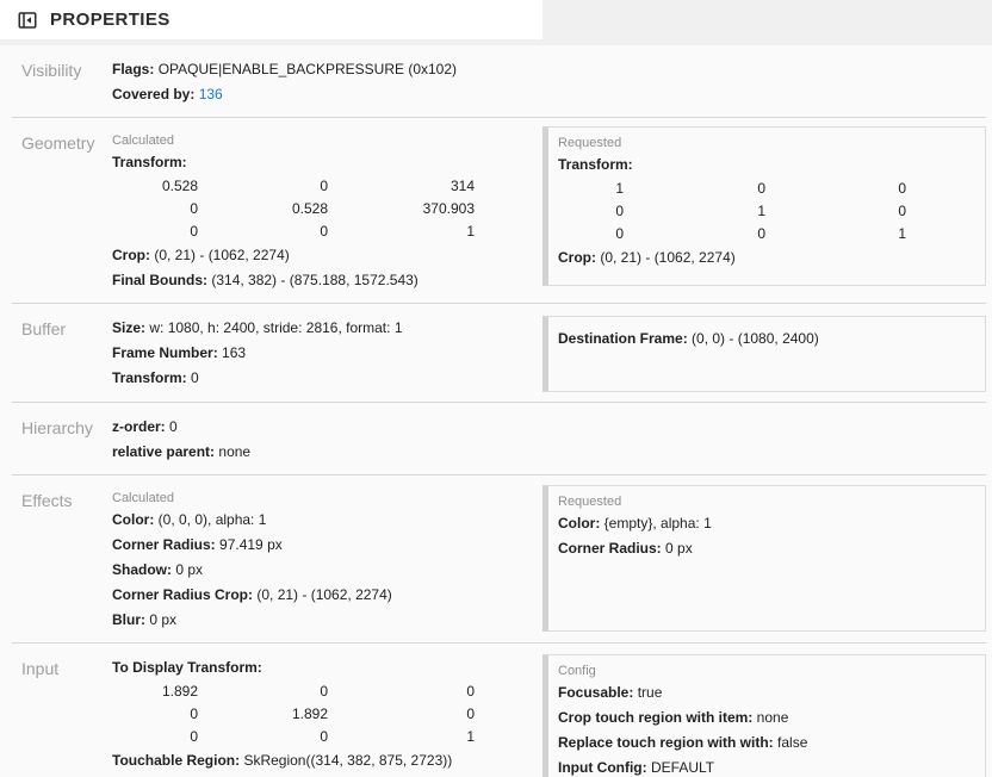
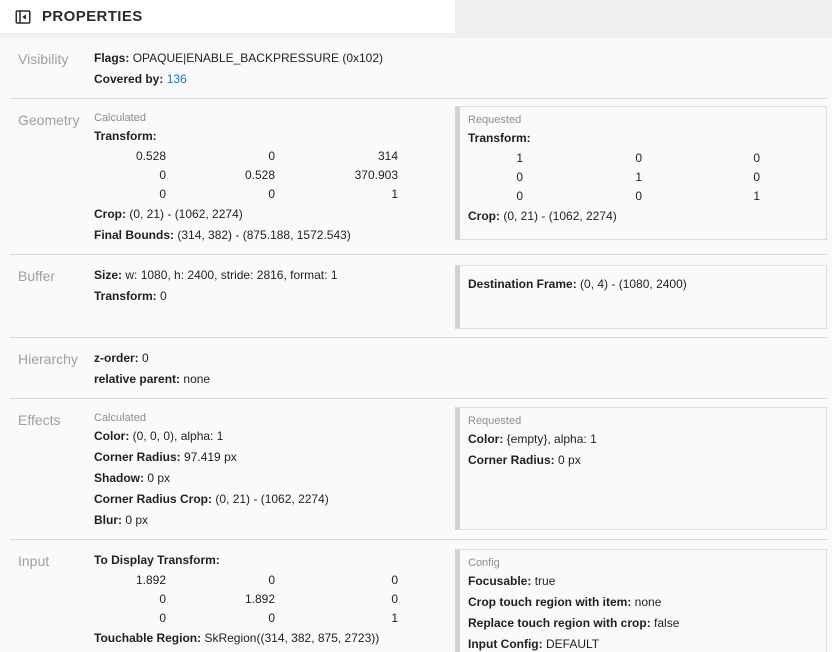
  PROPERTIES
  Visibility
  Flags: OPAQUE|ENABLE_BACKPRESSURE (0x102)
  Covered by: 136
  Geometry
  Calculated
  Transform:
  0.528	0	314
  0	0.528	370.903
  0	0	1
  Crop: (0, 21) - (1062, 2274)
  Final Bounds: (314, 382) - (875.188, 1572.543)
  Requested
  Transform:
  1	0	0
  0	1	0
  0	0	1
  Crop: (0, 21) - (1062, 2274)
  Buffer
  Size: w: 1080, h: 2400, stride: 2816, format: 1
- Frame Number: 163
  Transform: 0
- Destination Frame: (0, 0) - (1080, 2400)
+ Destination Frame: (0, 4) - (1080, 2400)
  Hierarchy
  z-order: 0
  relative parent: none
  Effects
  Calculated
  Color: (0, 0, 0), alpha: 1
  Corner Radius: 97.419 px
  Shadow: 0 px
  Corner Radius Crop: (0, 21) - (1062, 2274)
  Blur: 0 px
  Requested
  Color: {empty}, alpha: 1
  Corner Radius: 0 px
  Input
  To Display Transform:
  1.892	0	0
  0	1.892	0
  0	0	1
  Touchable Region: SkRegion((314, 382, 875, 2723))
  Config
  Focusable: true
  Crop touch region with item: none
- Replace touch region with with: false
+ Replace touch region with crop: false
  Input Config: DEFAULT
